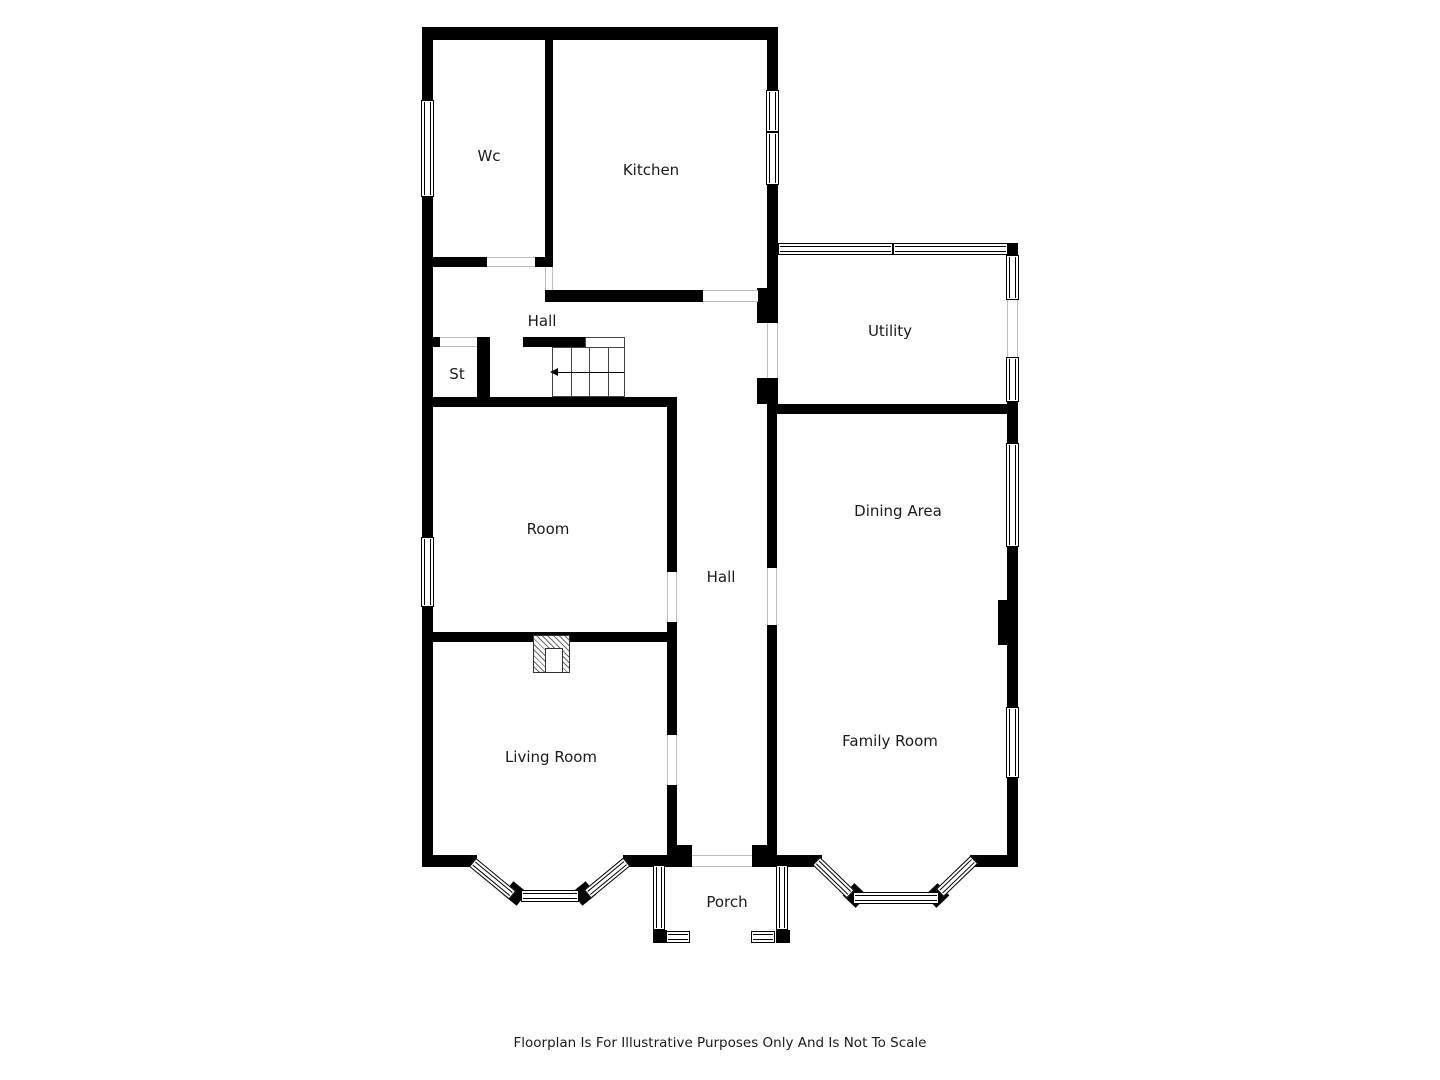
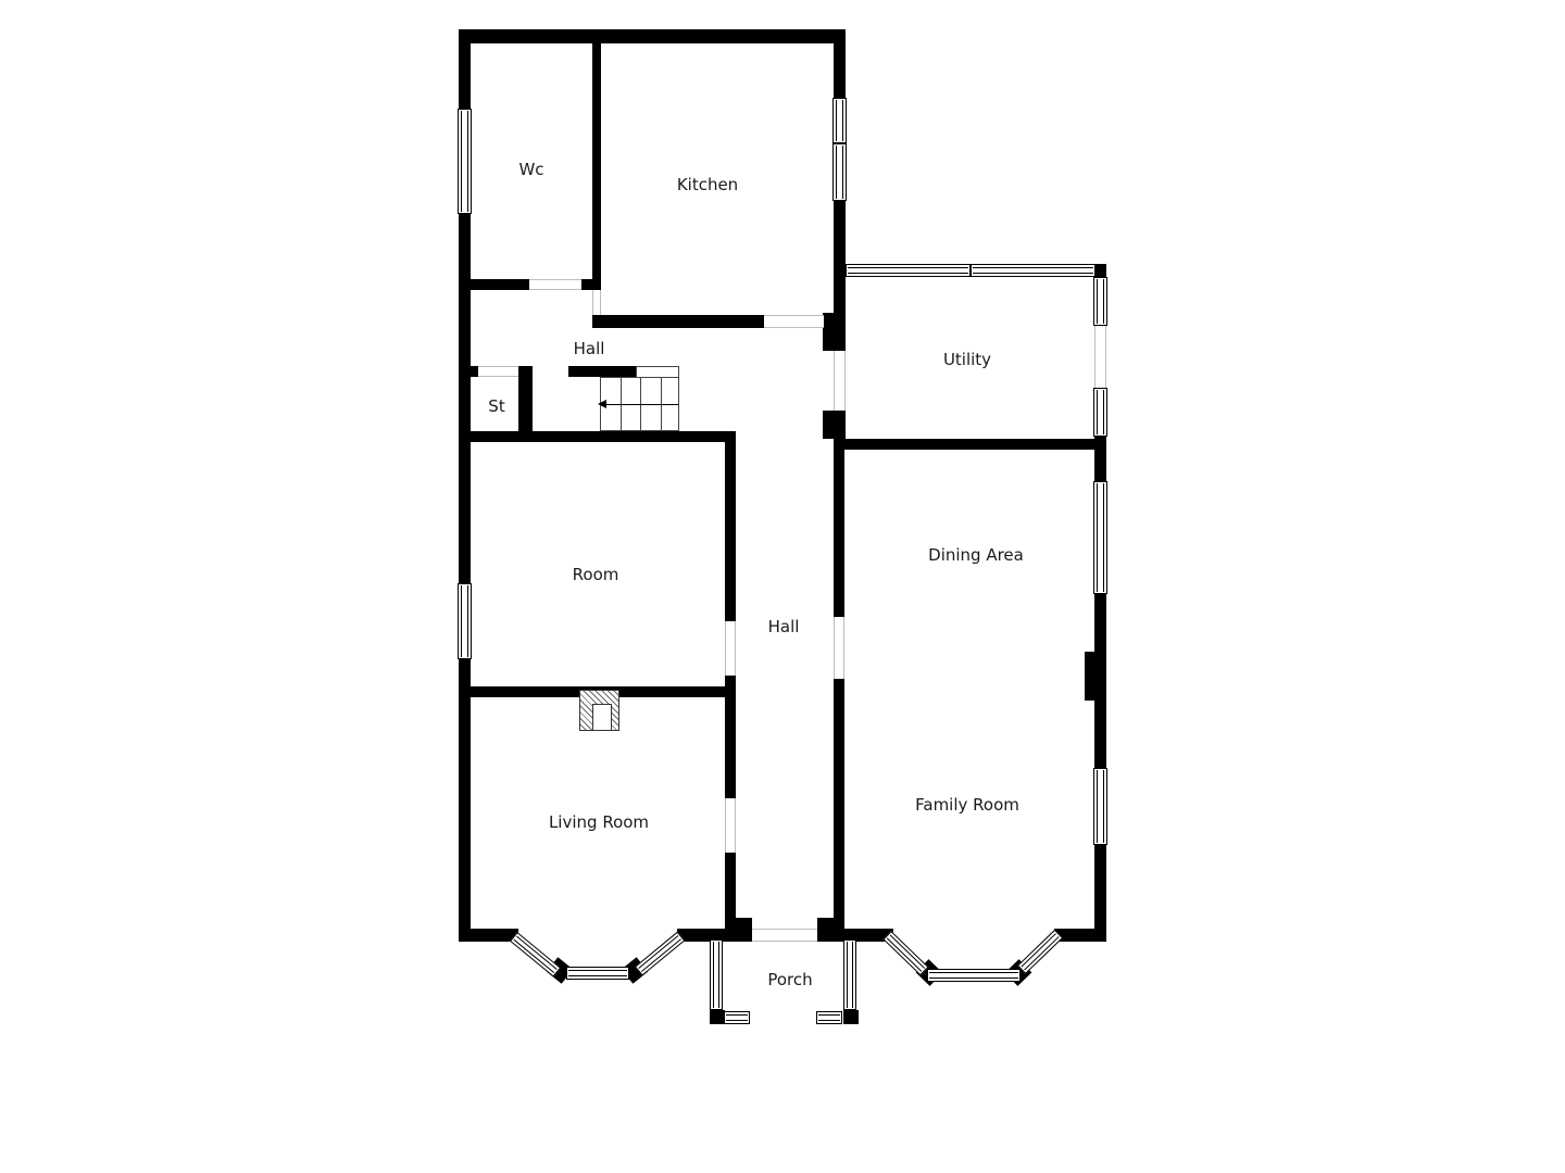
  Wc
  Kitchen
  Hall
  St
  Utility
  Room
  Hall
  Dining Area
  Family Room
  Living Room
  Porch
- Floorplan Is For Illustrative Purposes Only And Is Not To Scale
